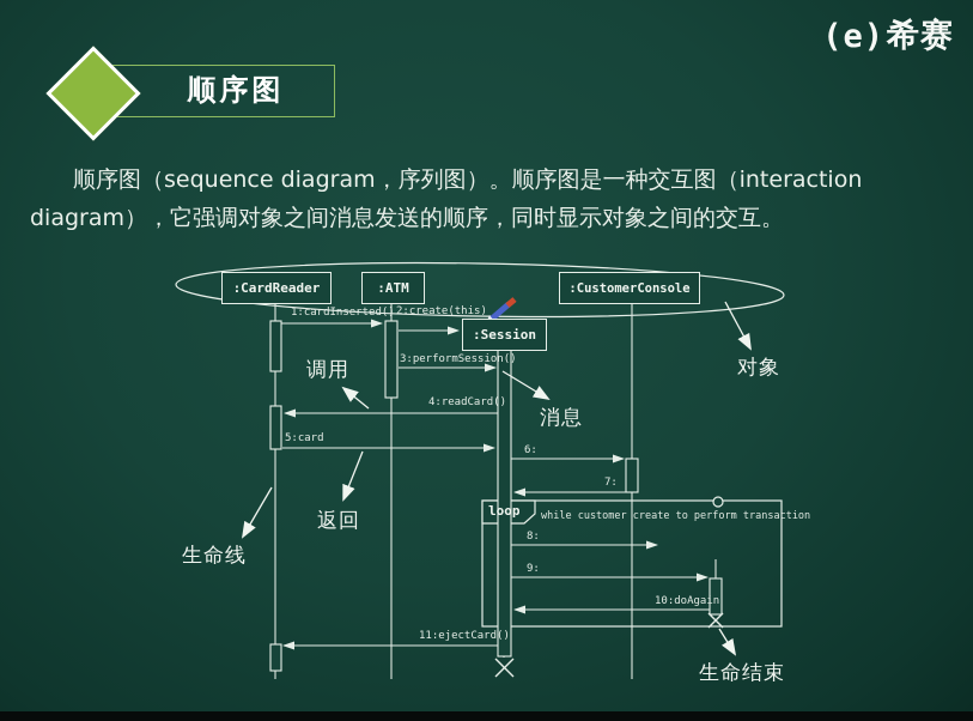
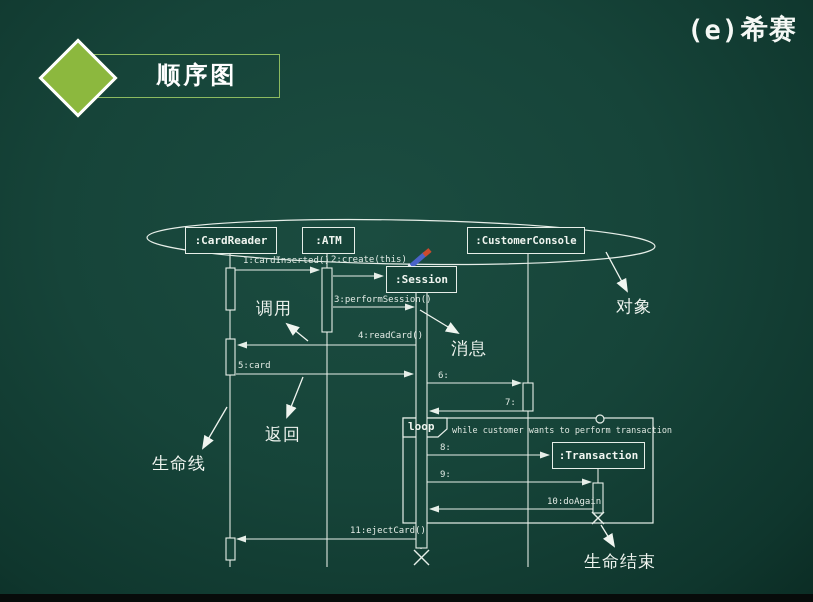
  (e)
  希赛
  顺序图
- 顺序图（sequence diagram，序列图）。顺序图是一种交互图（interaction
- diagram），它强调对象之间消息发送的顺序，同时显示对象之间的交互。
  :CardReader
  :ATM
  :CustomerConsole
  :Session
+ :Transaction
  1:cardInserted()
  2:create(this)
  3:performSession()
  4:readCard()
  5:card
  6:
  7:
  8:
  9:
  10:doAgain
  11:ejectCard()
  loop
- while customer create to perform transaction
+ while customer wants to perform transaction
  调用
  消息
  对象
  返回
  生命线
  生命结束
